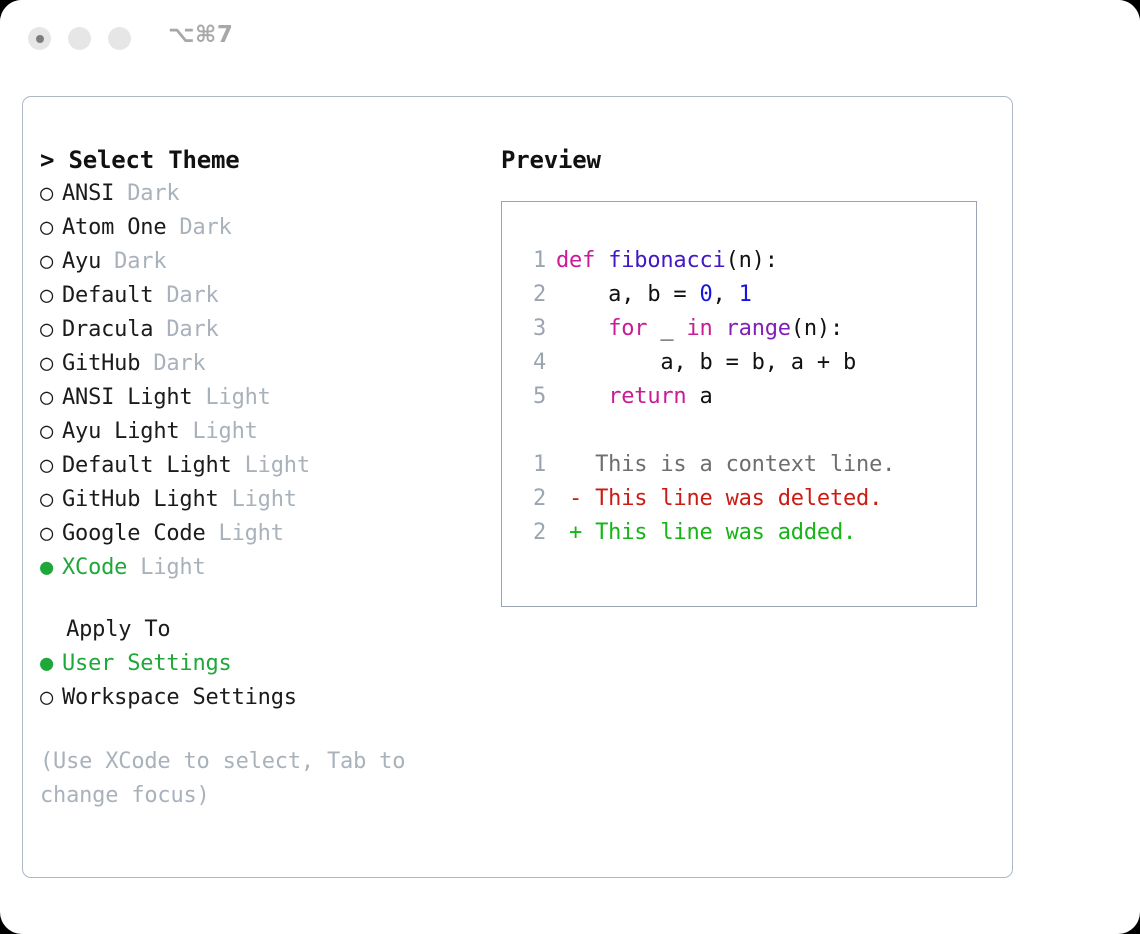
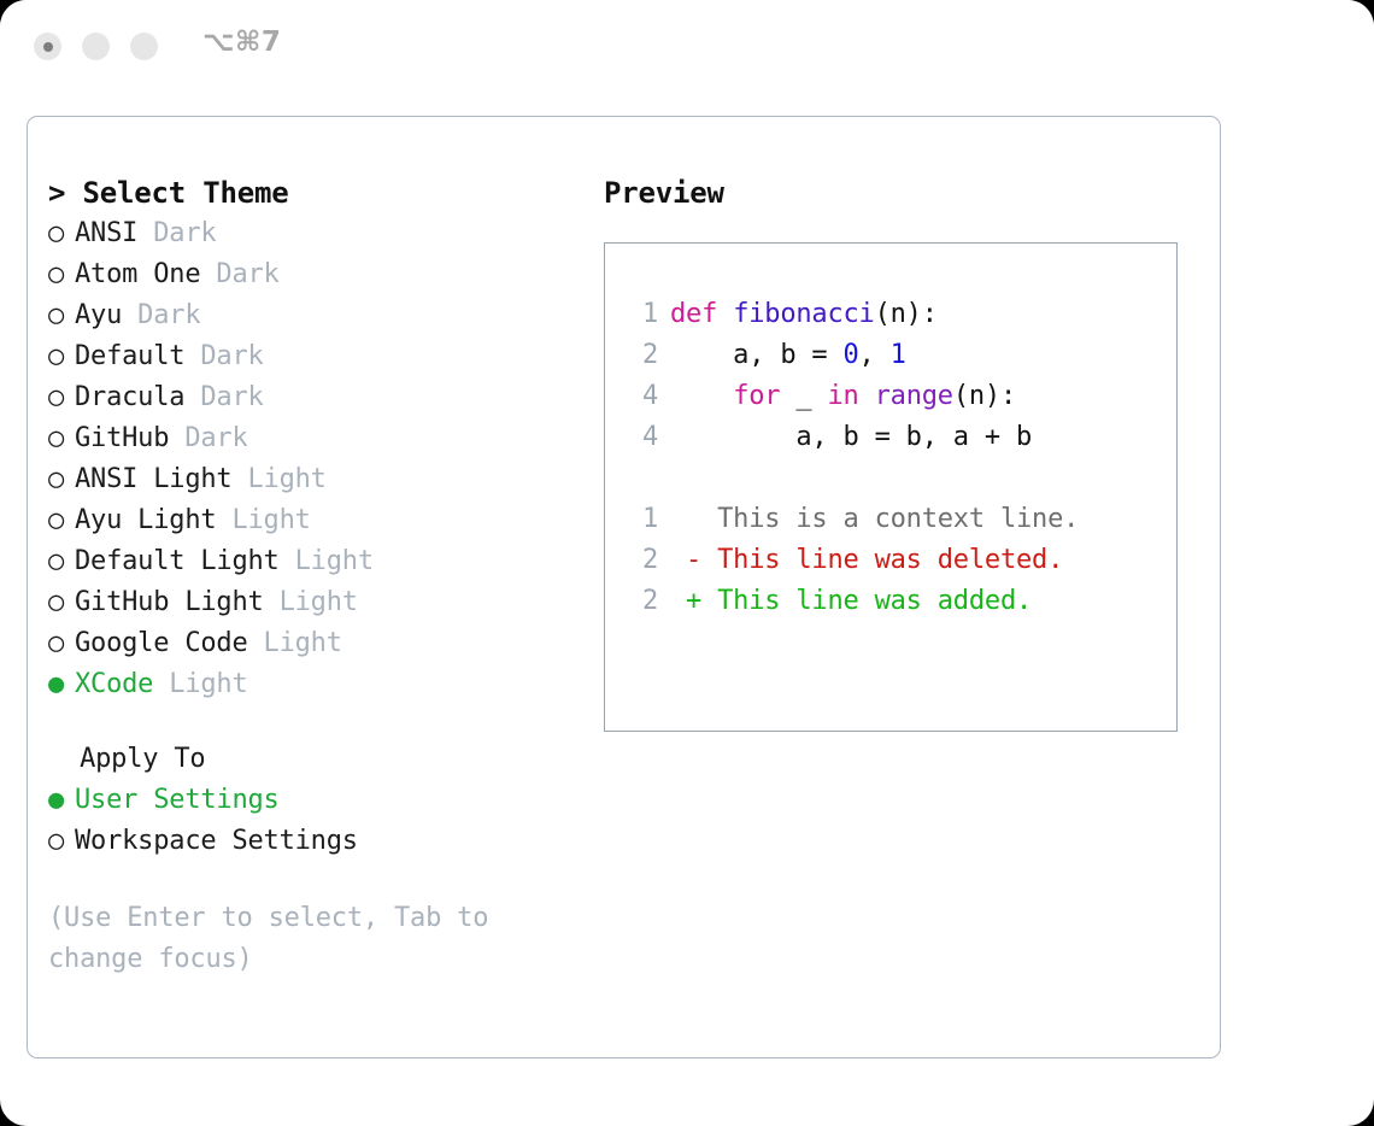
  ⌥⌘7
  > Select Theme
  ○ ANSI Dark
  ○ Atom One Dark
  ○ Ayu Dark
  ○ Default Dark
  ○ Dracula Dark
  ○ GitHub Dark
  ○ ANSI Light Light
  ○ Ayu Light Light
  ○ Default Light Light
  ○ GitHub Light Light
  ○ Google Code Light
  ● XCode Light
  Apply To
  ● User Settings
  ○ Workspace Settings
- (Use XCode to select, Tab to change focus)
+ (Use Enter to select, Tab to change focus)
  Preview
  1 def fibonacci(n):
  2 a, b = 0, 1
- 3 for _ in range(n):
+ 4 for _ in range(n):
  4 a, b = b, a + b
- 5 return a
  1 This is a context line.
  2 - This line was deleted.
  2 + This line was added.
